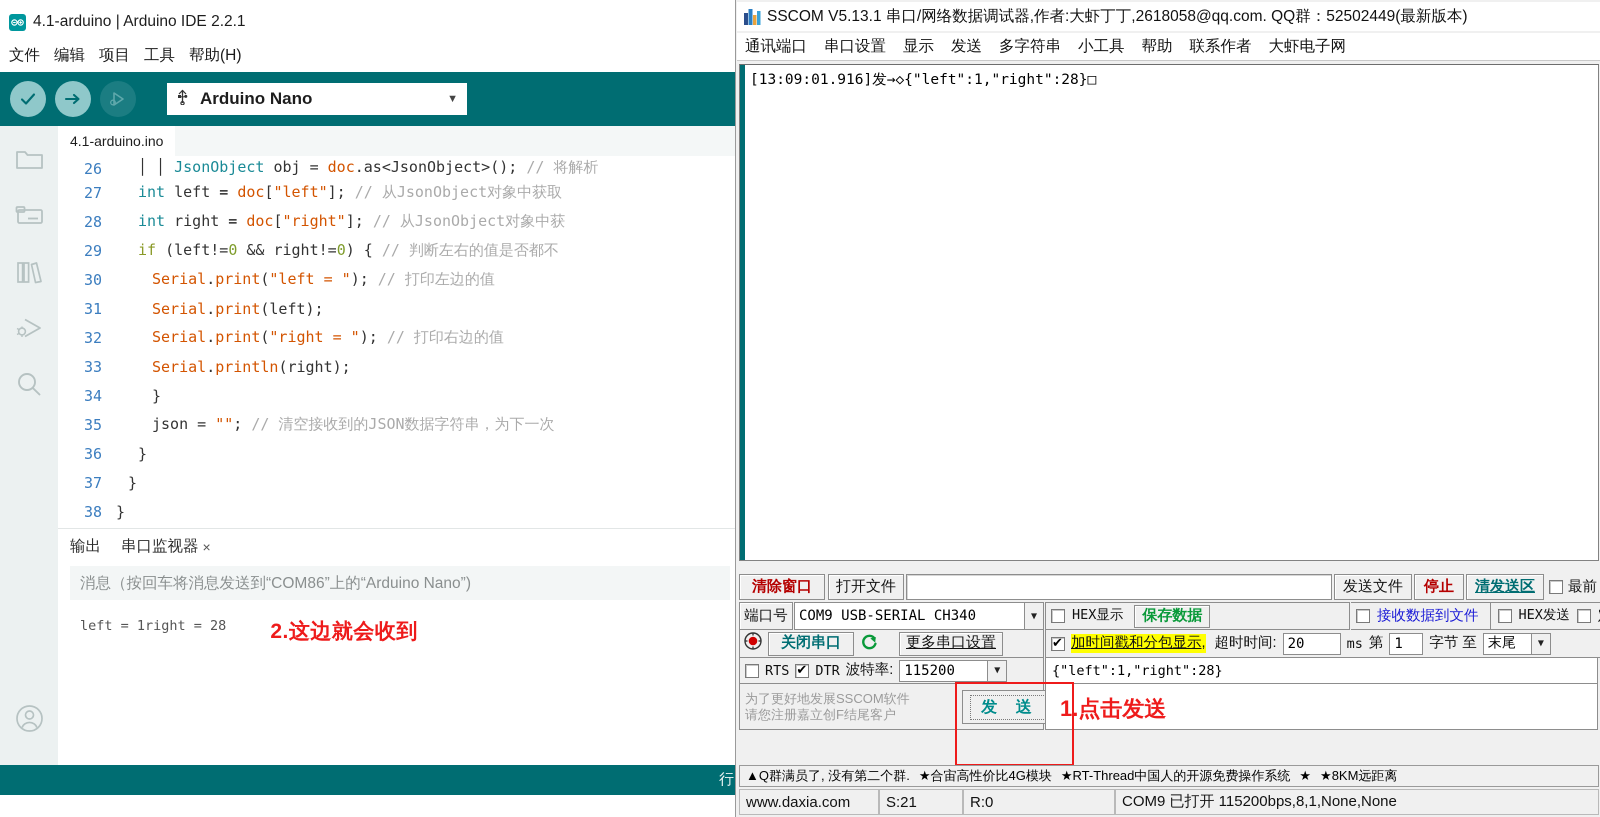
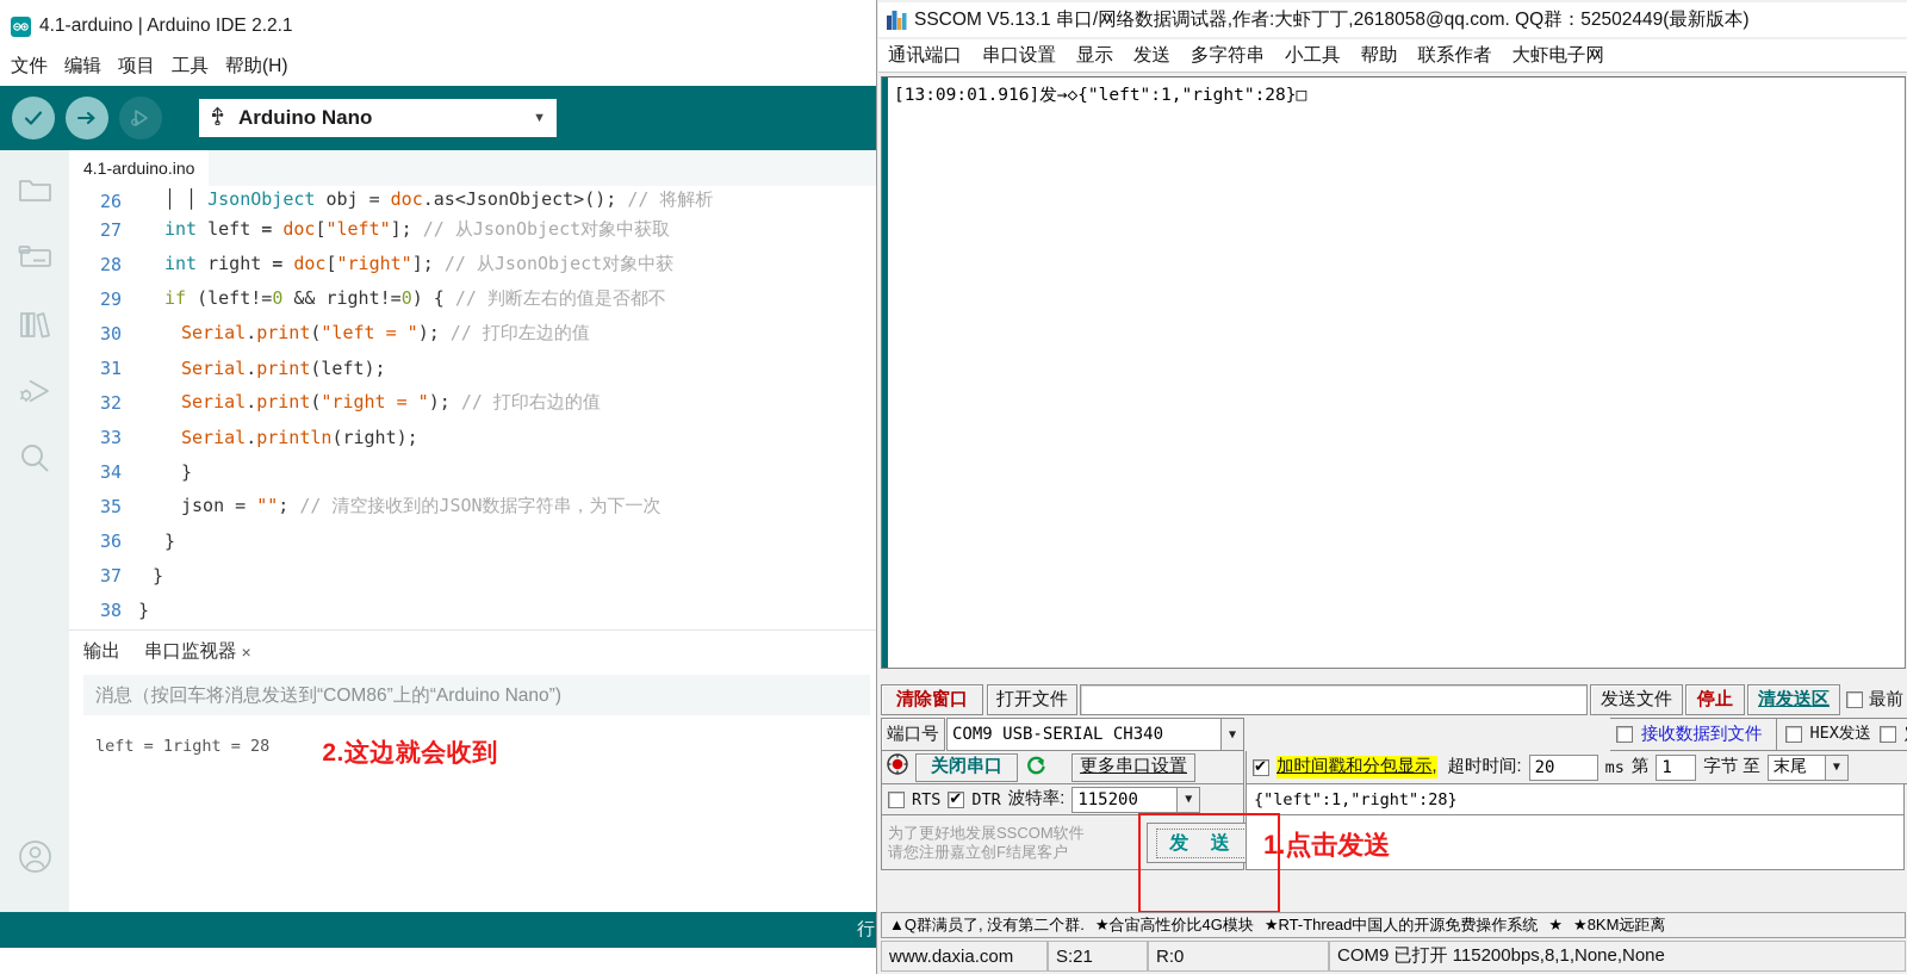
  4.1-arduino | Arduino IDE 2.2.1
  文件
  编辑
  项目
  工具
  帮助(H)
  Arduino Nano
  ▼
  4.1-arduino.ino
  26
  │ │ JsonObject obj = doc.as<JsonObject>(); // 将解析
  27
  int left = doc["left"]; // 从JsonObject对象中获取
  28
  int right = doc["right"]; // 从JsonObject对象中获
  29
  if (left!=0 && right!=0) { // 判断左右的值是否都不
  30
  Serial.print("left = "); // 打印左边的值
  31
  Serial.print(left);
  32
  Serial.print("right = "); // 打印右边的值
  33
  Serial.println(right);
  34
  }
  35
  json = ""; // 清空接收到的JSON数据字符串，为下一次
  36
  }
  37
  }
  38
  }
  输出
  串口监视器
  ×
  消息（按回车将消息发送到“COM86”上的“Arduino Nano”)
  left = 1right = 28
  2.这边就会收到
  行
  SSCOM V5.13.1 串口/网络数据调试器,作者:大虾丁丁,2618058@qq.com. QQ群：52502449(最新版本)
  通讯端口
  串口设置
  显示
  发送
  多字符串
  小工具
  帮助
  联系作者
  大虾电子网
  [13:09:01.916]发→◇{"left":1,"right":28}□
  清除窗口
  打开文件
  发送文件
  停止
  清发送区
  最前
  端口号
  COM9 USB-SERIAL CH340
  ▼
  关闭串口
  更多串口设置
- HEX显示
- 保存数据
  接收数据到文件
  HEX发送
  加时间戳和分包显示,
  超时时间:
  20
  ms
  第
  1
  字节 至
  末尾
  ▼
  RTS
  DTR
  波特率:
  115200
  ▼
  {"left":1,"right":28}
  为了更好地发展SSCOM软件
  请您注册嘉立创F结尾客户
  发 送
  1.点击发送
  ▲Q群满员了, 没有第二个群.
  ★合宙高性价比4G模块
  ★RT-Thread中国人的开源免费操作系统
  ★
  ★8KM远距离
  www.daxia.com
  S:21
  R:0
  COM9 已打开 115200bps,8,1,None,None
